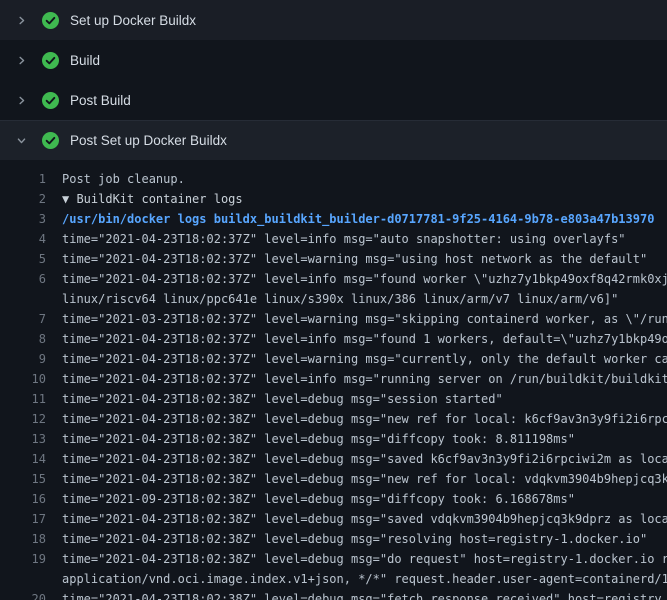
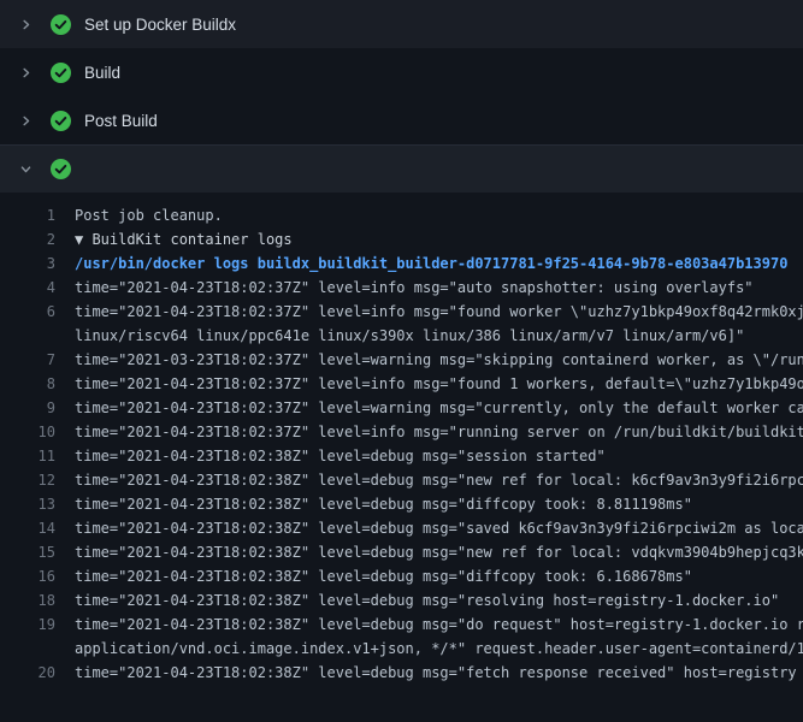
  Set up Docker Buildx
  Build
  Post Build
- Post Set up Docker Buildx
  1
  Post job cleanup.
  2
  ▼ BuildKit container logs
  3
  /usr/bin/docker logs buildx_buildkit_builder-d0717781-9f25-4164-9b78-e803a47b13970
  4
  time="2021-04-23T18:02:37Z" level=info msg="auto snapshotter: using overlayfs"
- 5
- time="2021-04-23T18:02:37Z" level=warning msg="using host network as the default"
  6
  time="2021-04-23T18:02:37Z" level=info msg="found worker \"uzhz7y1bkp49oxf8q42rmk0xj
  linux/riscv64 linux/ppc641e linux/s390x linux/386 linux/arm/v7 linux/arm/v6]"
  7
  time="2021-03-23T18:02:37Z" level=warning msg="skipping containerd worker, as \"/run
  8
  time="2021-04-23T18:02:37Z" level=info msg="found 1 workers, default=\"uzhz7y1bkp49o
  9
  time="2021-04-23T18:02:37Z" level=warning msg="currently, only the default worker ca
  10
  time="2021-04-23T18:02:37Z" level=info msg="running server on /run/buildkit/buildkit
  11
  time="2021-04-23T18:02:38Z" level=debug msg="session started"
  12
  time="2021-04-23T18:02:38Z" level=debug msg="new ref for local: k6cf9av3n3y9fi2i6rpc
  13
  time="2021-04-23T18:02:38Z" level=debug msg="diffcopy took: 8.811198ms"
  14
  time="2021-04-23T18:02:38Z" level=debug msg="saved k6cf9av3n3y9fi2i6rpciwi2m as loca
  15
  time="2021-04-23T18:02:38Z" level=debug msg="new ref for local: vdqkvm3904b9hepjcq3k
  16
- time="2021-09-23T18:02:38Z" level=debug msg="diffcopy took: 6.168678ms"
+ time="2021-04-23T18:02:38Z" level=debug msg="diffcopy took: 6.168678ms"
- 17
- time="2021-04-23T18:02:38Z" level=debug msg="saved vdqkvm3904b9hepjcq3k9dprz as loca
  18
  time="2021-04-23T18:02:38Z" level=debug msg="resolving host=registry-1.docker.io"
  19
  time="2021-04-23T18:02:38Z" level=debug msg="do request" host=registry-1.docker.io r
  application/vnd.oci.image.index.v1+json, */*" request.header.user-agent=containerd/1
  20
  time="2021-04-23T18:02:38Z" level=debug msg="fetch response received" host=registry
